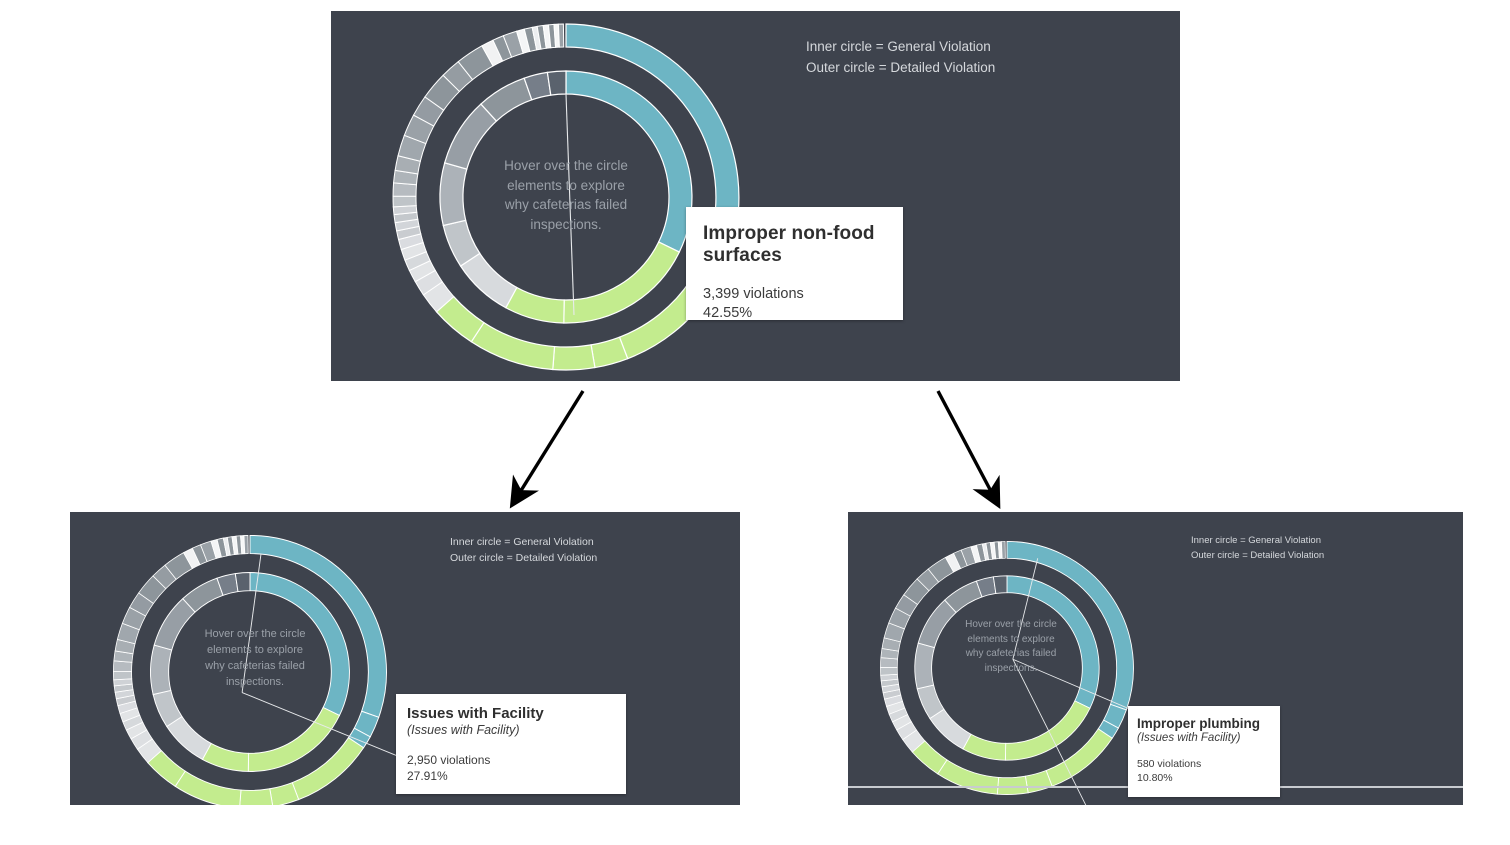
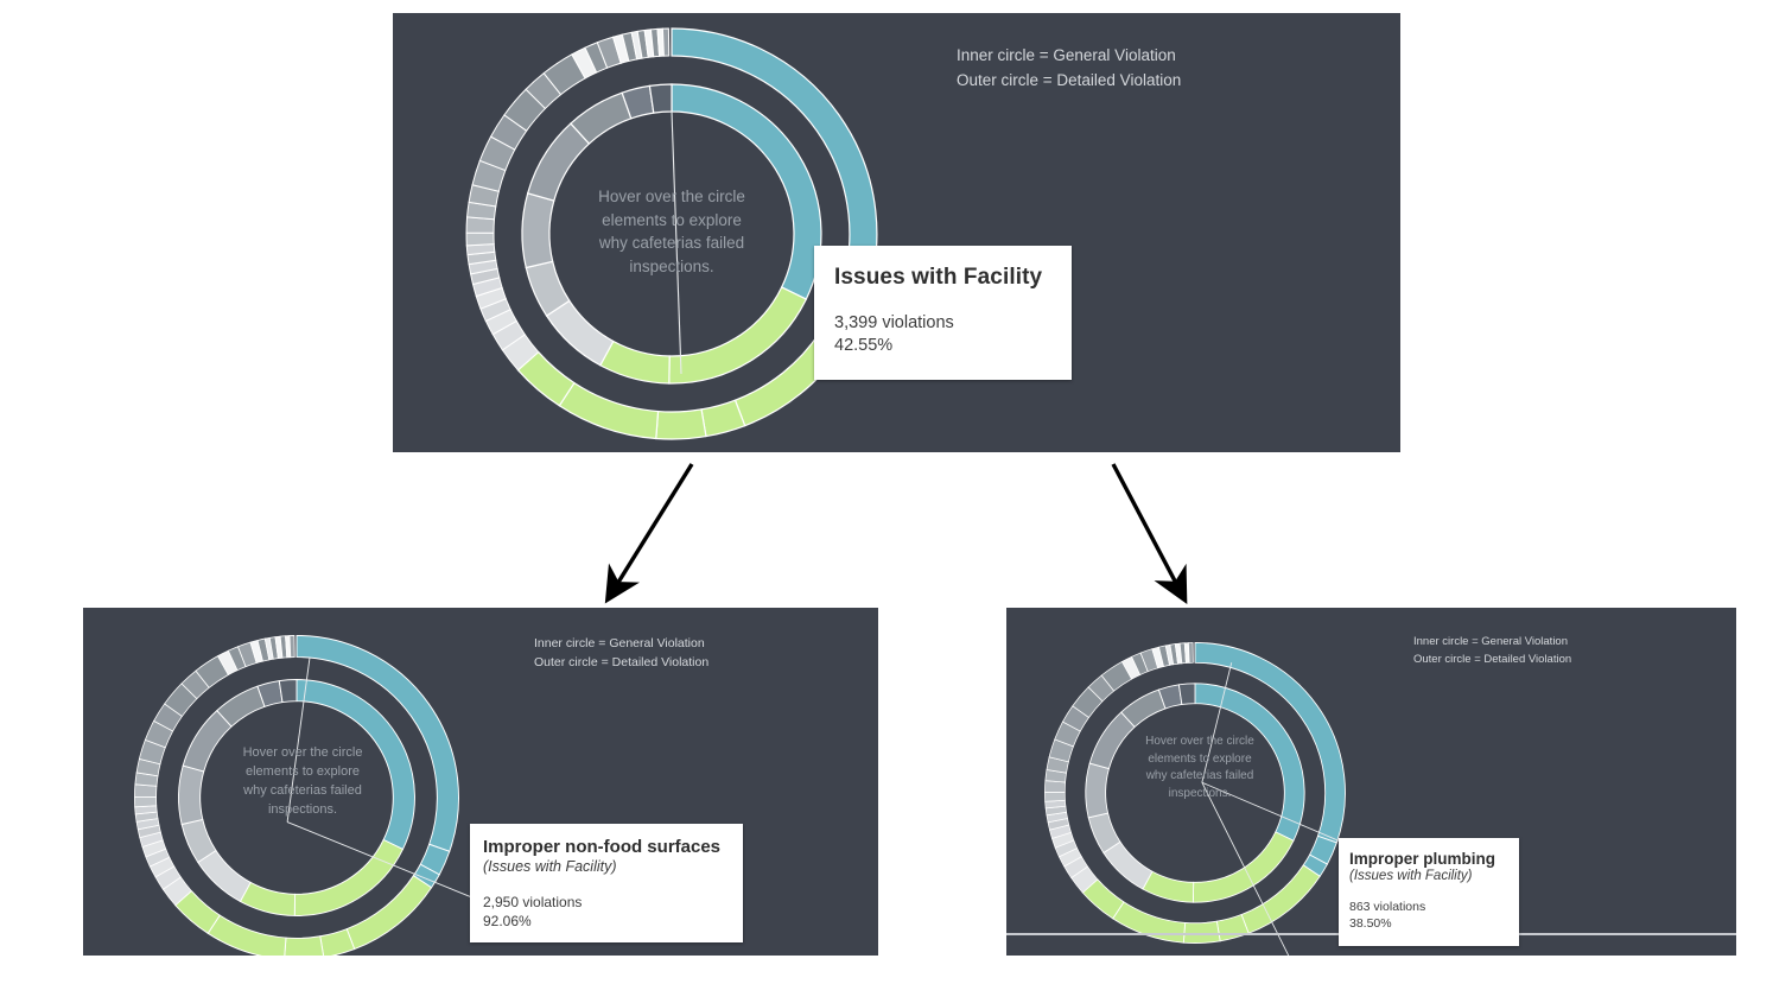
  Inner circle = General Violation
  Outer circle = Detailed Violation
  Hover over the circle
  elements to explore
  why cafeterias failed
  inspections.
- Improper non-food surfaces
+ Issues with Facility
  3,399 violations
  42.55%
  Inner circle = General Violation
  Outer circle = Detailed Violation
  Hover over the circle
  elements to explore
  why cafeterias failed
  inspections.
- Issues with Facility
+ Improper non-food surfaces
  (Issues with Facility)
  2,950 violations
- 27.91%
+ 92.06%
  Inner circle = General Violation
  Outer circle = Detailed Violation
  Hover over the circle
  elements to explore
  why cafeterias failed
  inspections.
  Improper plumbing
  (Issues with Facility)
- 580 violations
+ 863 violations
- 10.80%
+ 38.50%
